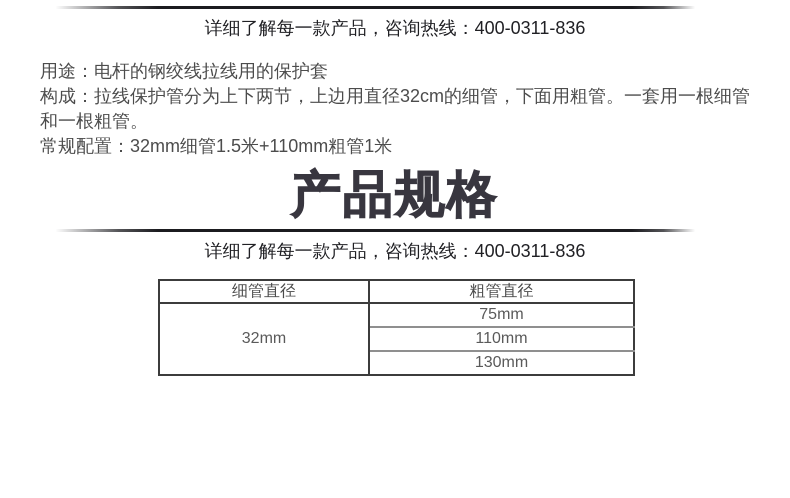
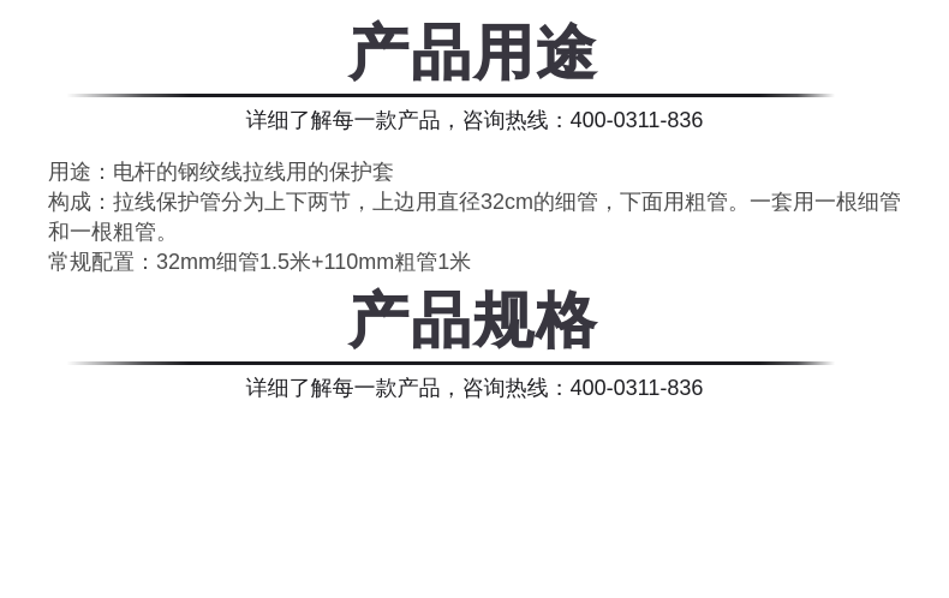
+ 产品用途
  详细了解每一款产品，咨询热线：400-0311-836
  用途：电杆的钢绞线拉线用的保护套
  构成：拉线保护管分为上下两节，上边用直径32cm的细管，下面用粗管。一套用一根细管和一根粗管。
  常规配置：32mm细管1.5米+110mm粗管1米
  产品规格
  详细了解每一款产品，咨询热线：400-0311-836
- 细管直径	粗管直径
- 32mm	75mm
- 110mm
- 130mm
